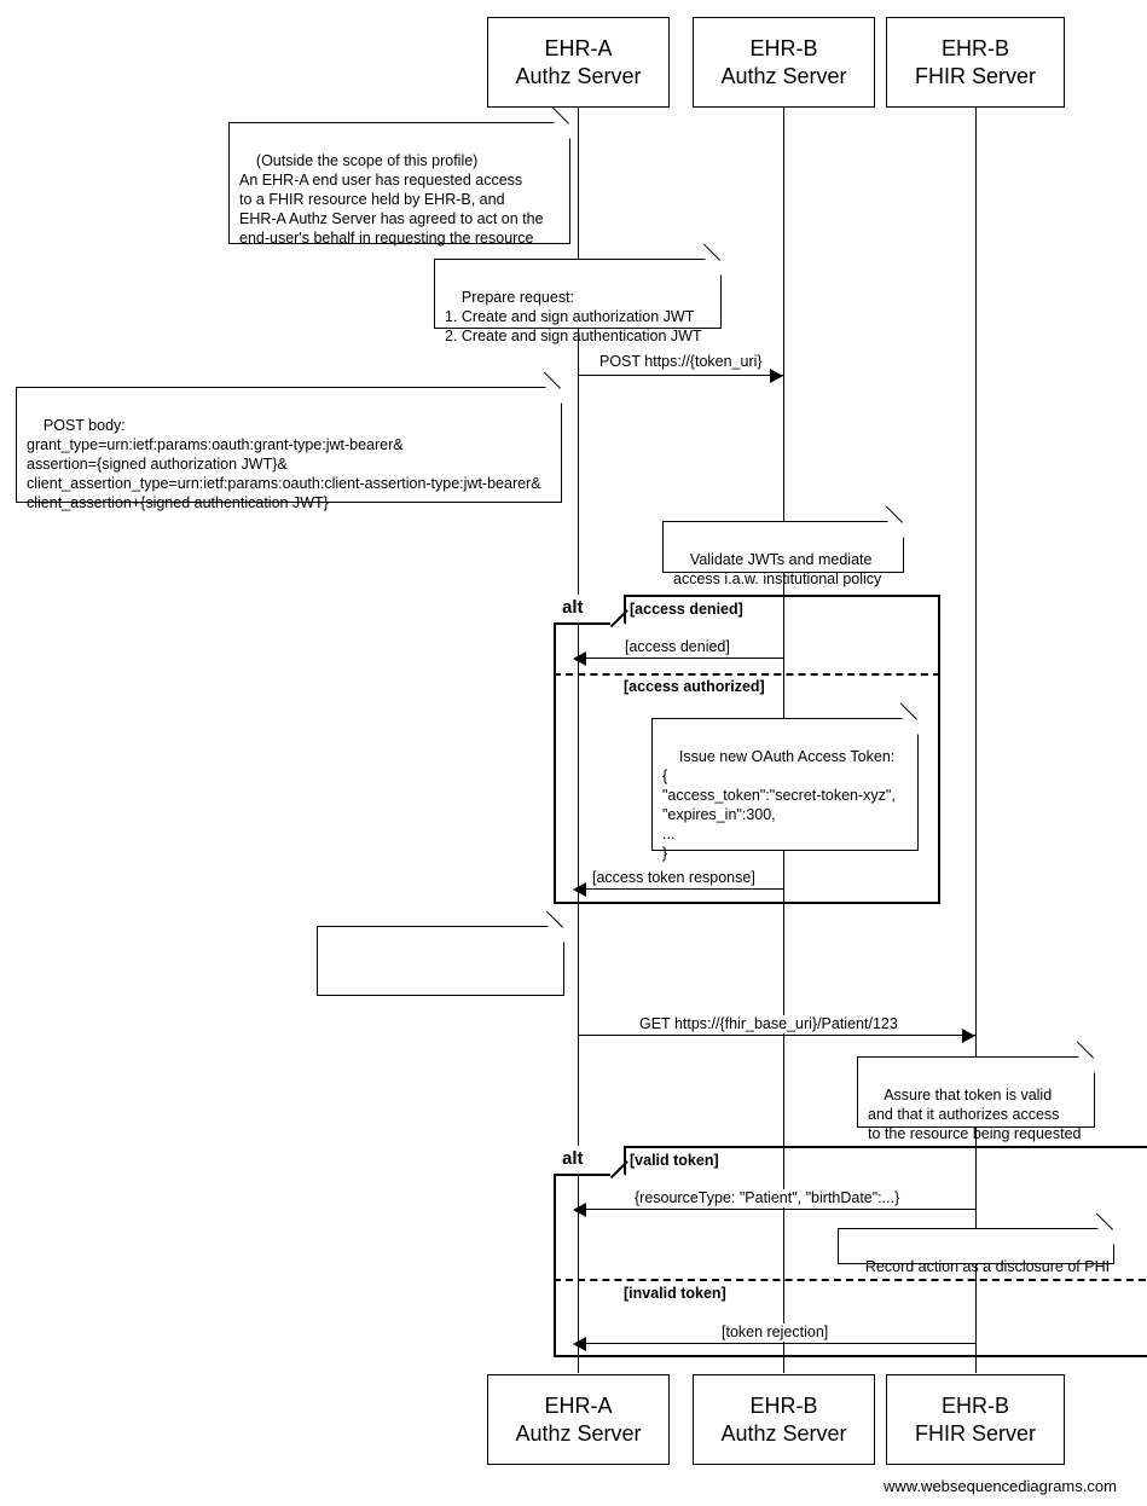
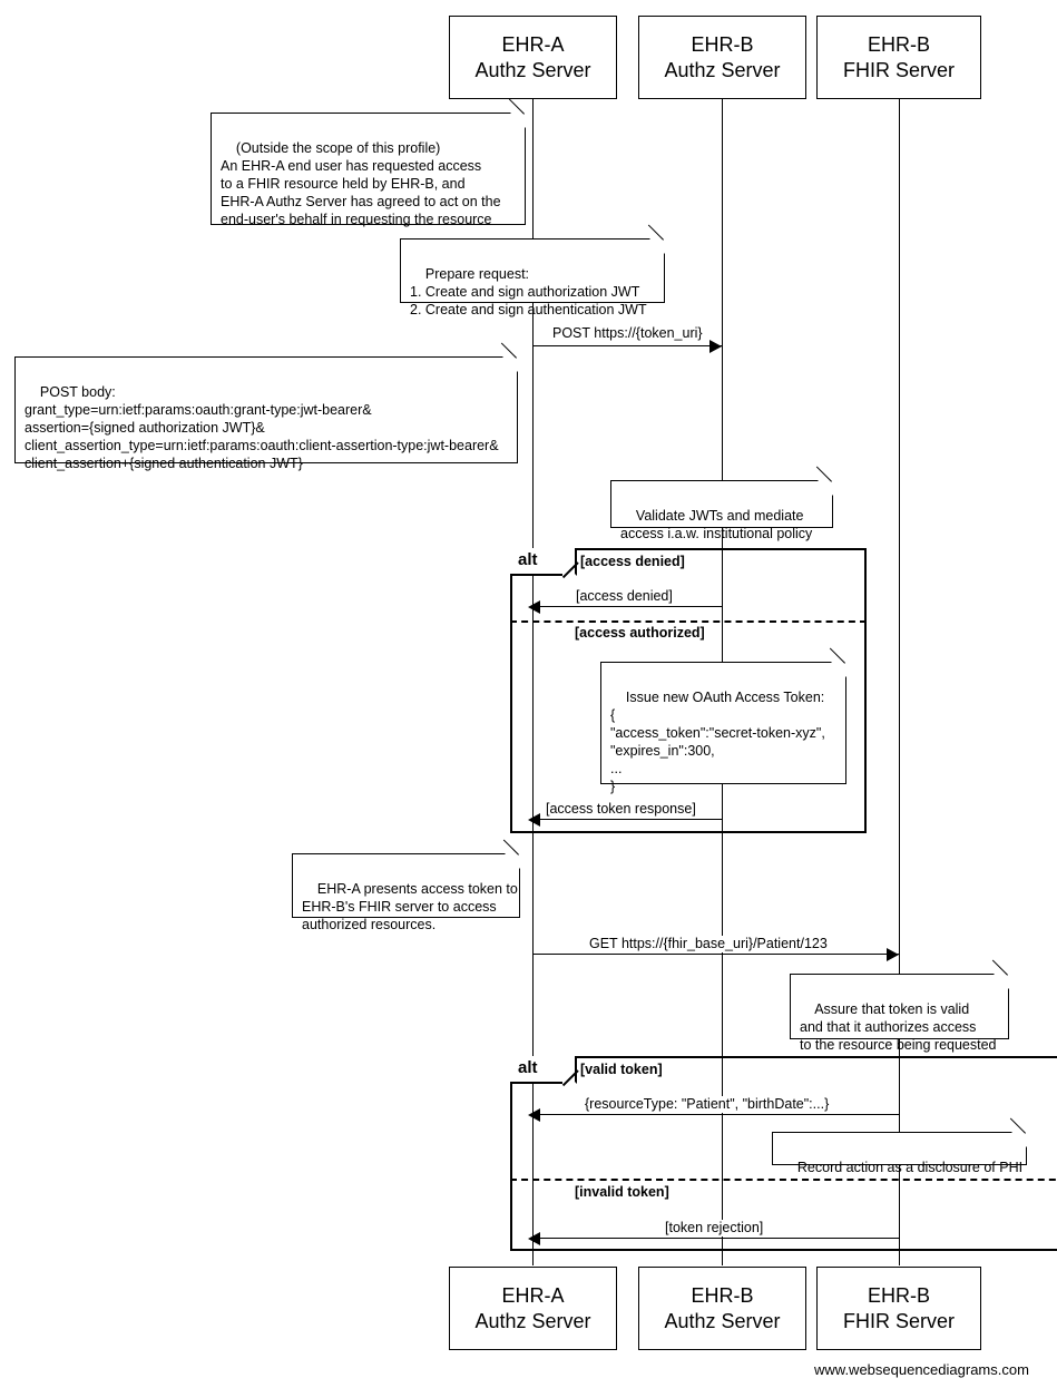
  EHR-A
  Authz Server
  EHR-B
  Authz Server
  EHR-B
  FHIR Server
  (Outside the scope of this profile)
  An EHR-A end user has requested access
  to a FHIR resource held by EHR-B, and
  EHR-A Authz Server has agreed to act on the
  end-user's behalf in requesting the resource
  Prepare request:
  1. Create and sign authorization JWT
  2. Create and sign authentication JWT
  POST https://{token_uri}
  POST body:
  grant_type=urn:ietf:params:oauth:grant-type:jwt-bearer&
  assertion={signed authorization JWT}&
  client_assertion_type=urn:ietf:params:oauth:client-assertion-type:jwt-bearer&
  client_assertion+{signed authentication JWT}
  Validate JWTs and mediate
  access i.a.w. institutional policy
  alt
  [access denied]
  [access denied]
  [access authorized]
  Issue new OAuth Access Token:
  {
  "access_token":"secret-token-xyz",
  "expires_in":300,
  ...
  }
  [access ton response]
+ EHR-A presents access token to
+ EHR-B's FHIR server to access
+ authorized resources.
  GET https://{fhir_base_uri}/Patient/123
  Assure that token is valid
  and that it authorizes access
  to the resource being requested
  alt
  [valid token]
  {resourceType: "Patient", "birthDat:...}
  Record action as a disclosure of PHI
  [invalid token]
  [token rejection]
  EHR-A
  Authz Server
  EHR-B
  Authz Server
  EHR-B
  FHIR Server
  www.websequencediagrams.com
